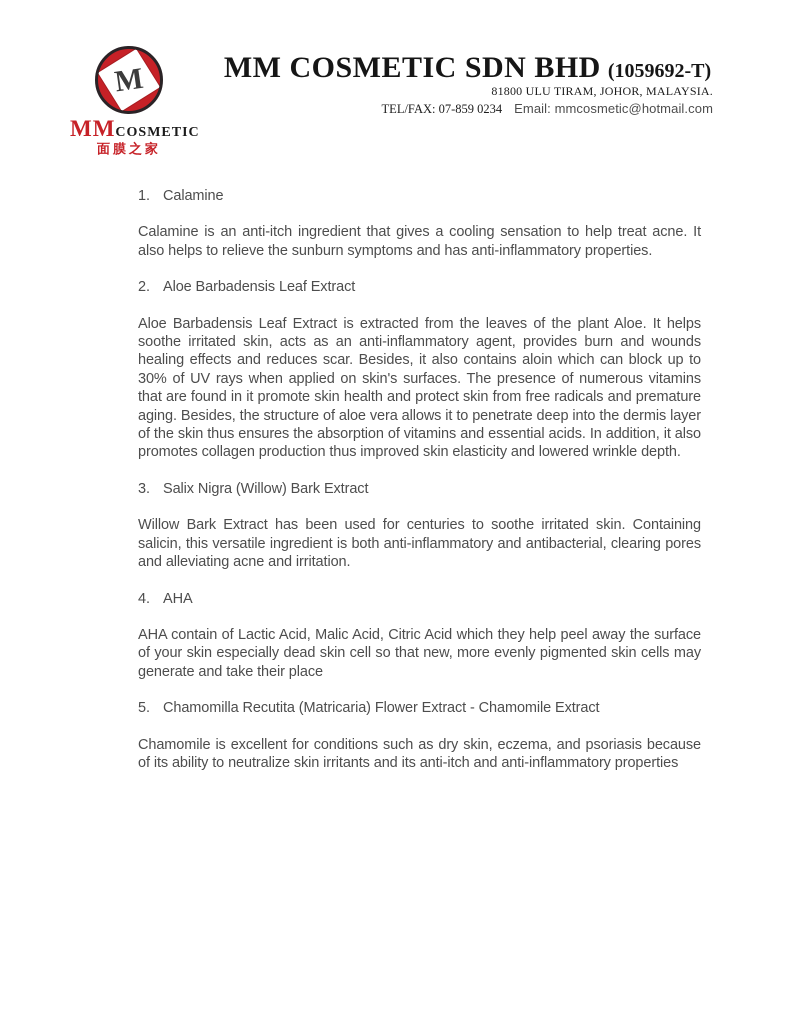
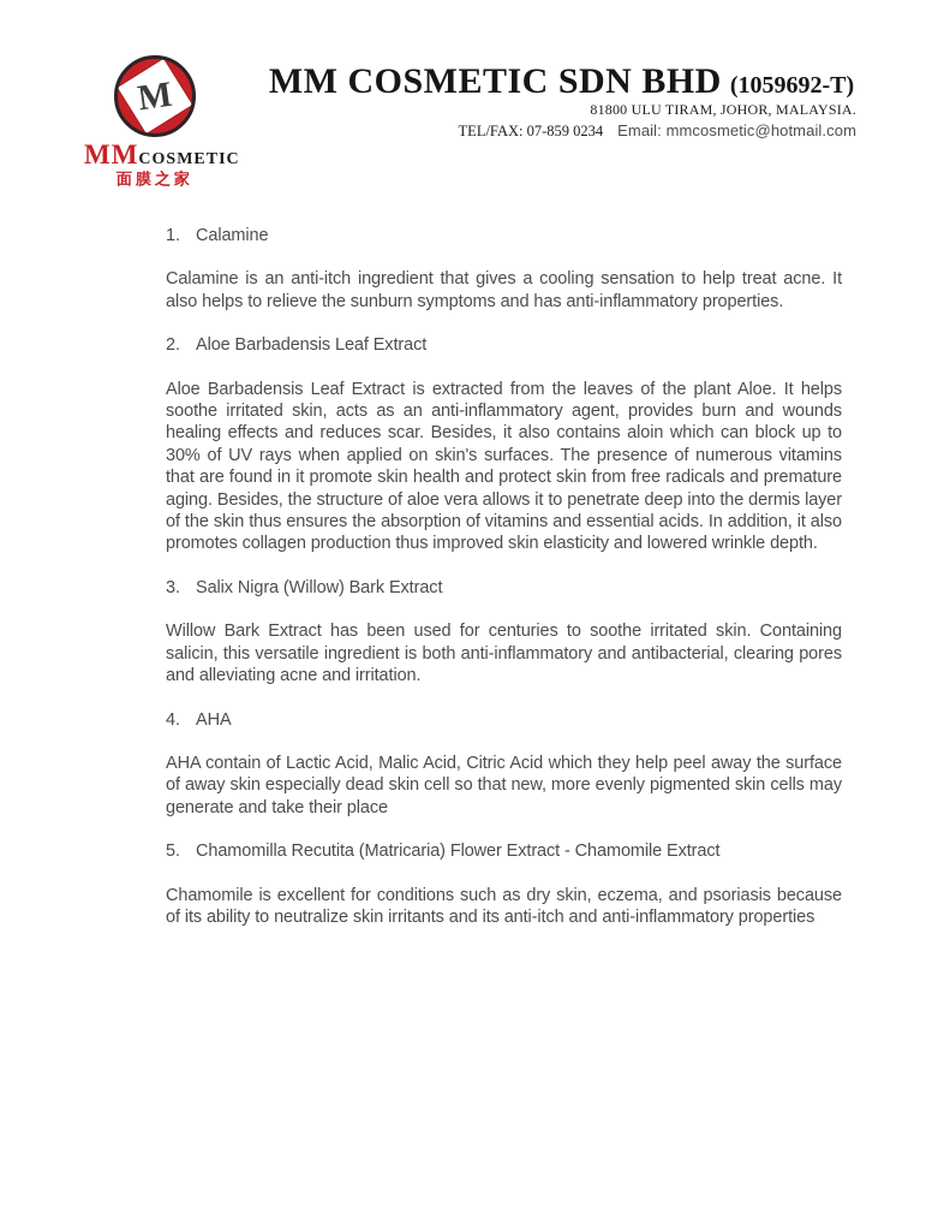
  MMCOSMETIC
  面膜之家
  MM COSMETIC SDN BHD (1059692-T)
  81800 ULU TIRAM, JOHOR, MALAYSIA.
  TEL/FAX: 07-859 0234 Email: mmcosmetic@hotmail.com
  1.
  Calamine
  Calamine is an anti-itch ingredient that gives a cooling sensation to help treat acne. It also helps to relieve the sunburn symptoms and has anti-inflammatory properties.
  2.
  Aloe Barbadensis Leaf Extract
  Aloe Barbadensis Leaf Extract is extracted from the leaves of the plant Aloe. It helps soothe irritated skin, acts as an anti-inflammatory agent, provides burn and wounds healing effects and reduces scar. Besides, it also contains aloin which can block up to 30% of UV rays when applied on skin's surfaces. The presence of numerous vitamins that are found in it promote skin health and protect skin from free radicals and premature aging. Besides, the structure of aloe vera allows it to penetrate deep into the dermis layer of the skin thus ensures the absorption of vitamins and essential acids. In addition, it also promotes collagen production thus improved skin elasticity and lowered wrinkle depth.
  3.
  Salix Nigra (Willow) Bark Extract
  Willow Bark Extract has been used for centuries to soothe irritated skin. Containing salicin, this versatile ingredient is both anti-inflammatory and antibacterial, clearing pores and alleviating acne and irritation.
  4.
  AHA
- AHA contain of Lactic Acid, Malic Acid, Citric Acid which they help peel away the surface of your skin especially dead skin cell so that new, more evenly pigmented skin cells may generate and take their place
+ AHA contain of Lactic Acid, Malic Acid, Citric Acid which they help peel away the surface of away skin especially dead skin cell so that new, more evenly pigmented skin cells may generate and take their place
  5.
  Chamomilla Recutita (Matricaria) Flower Extract - Chamomile Extract
  Chamomile is excellent for conditions such as dry skin, eczema, and psoriasis because of its ability to neutralize skin irritants and its anti-itch and anti-inflammatory properties
